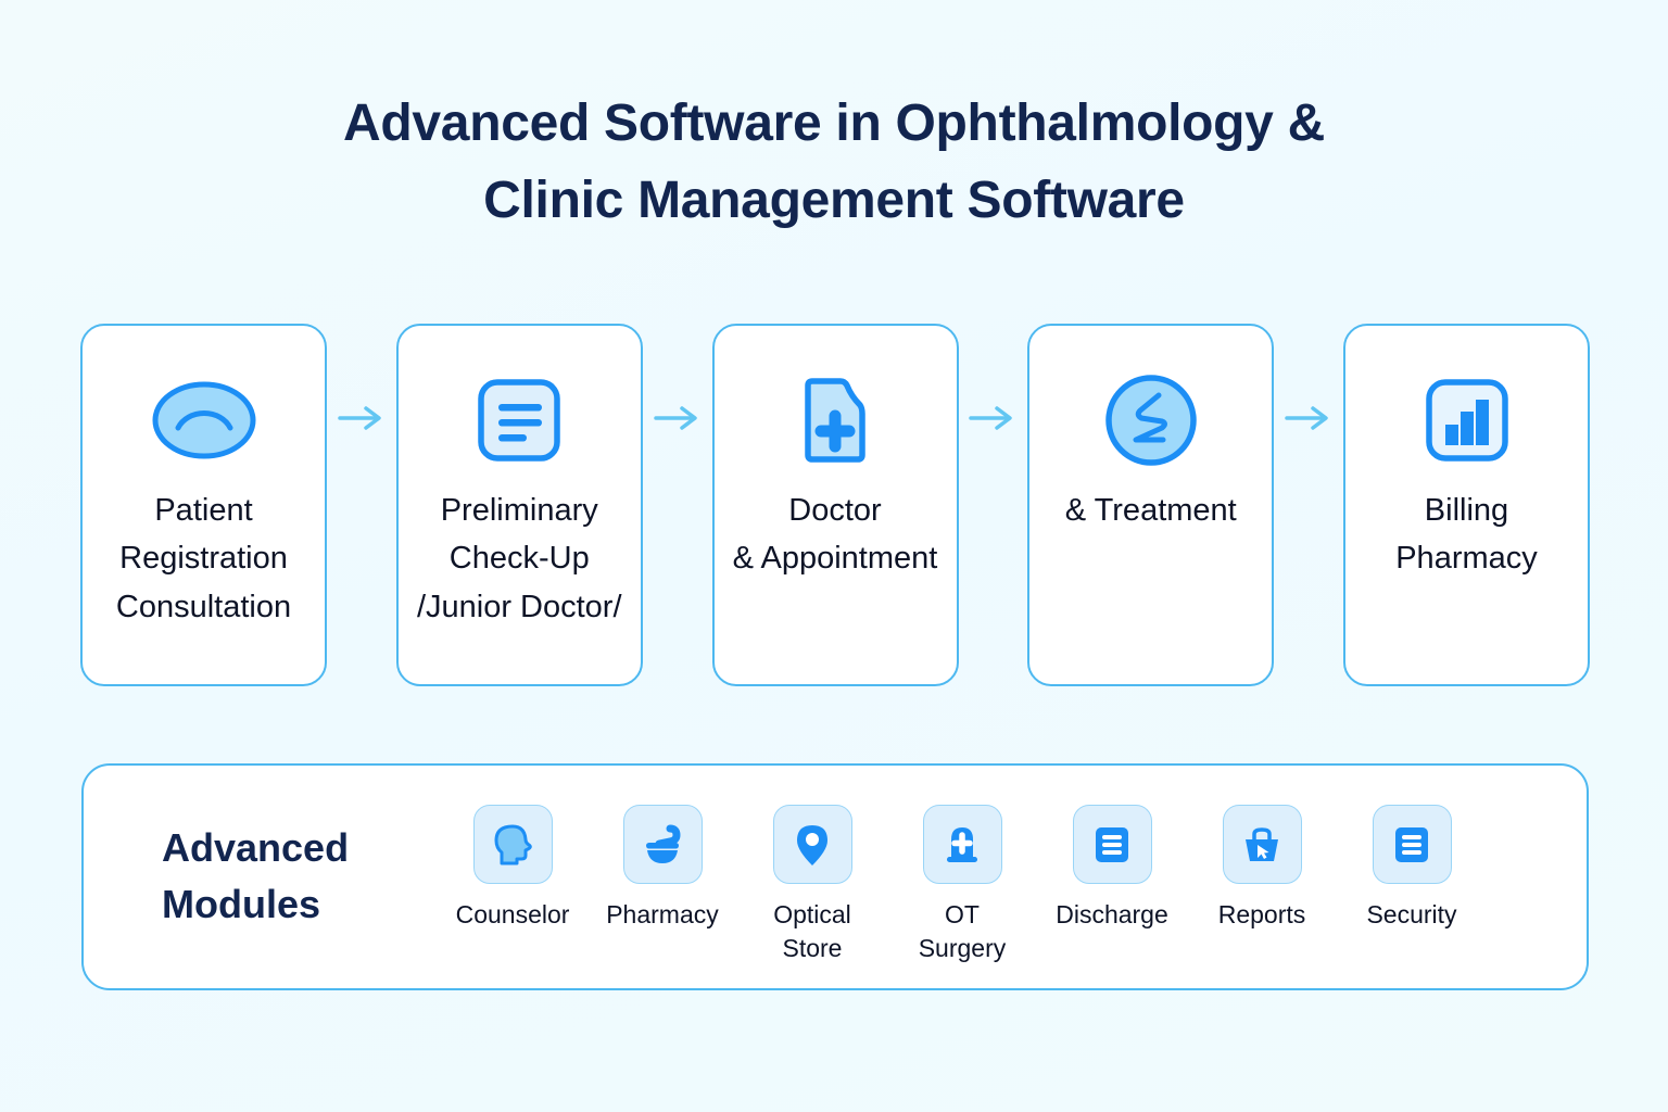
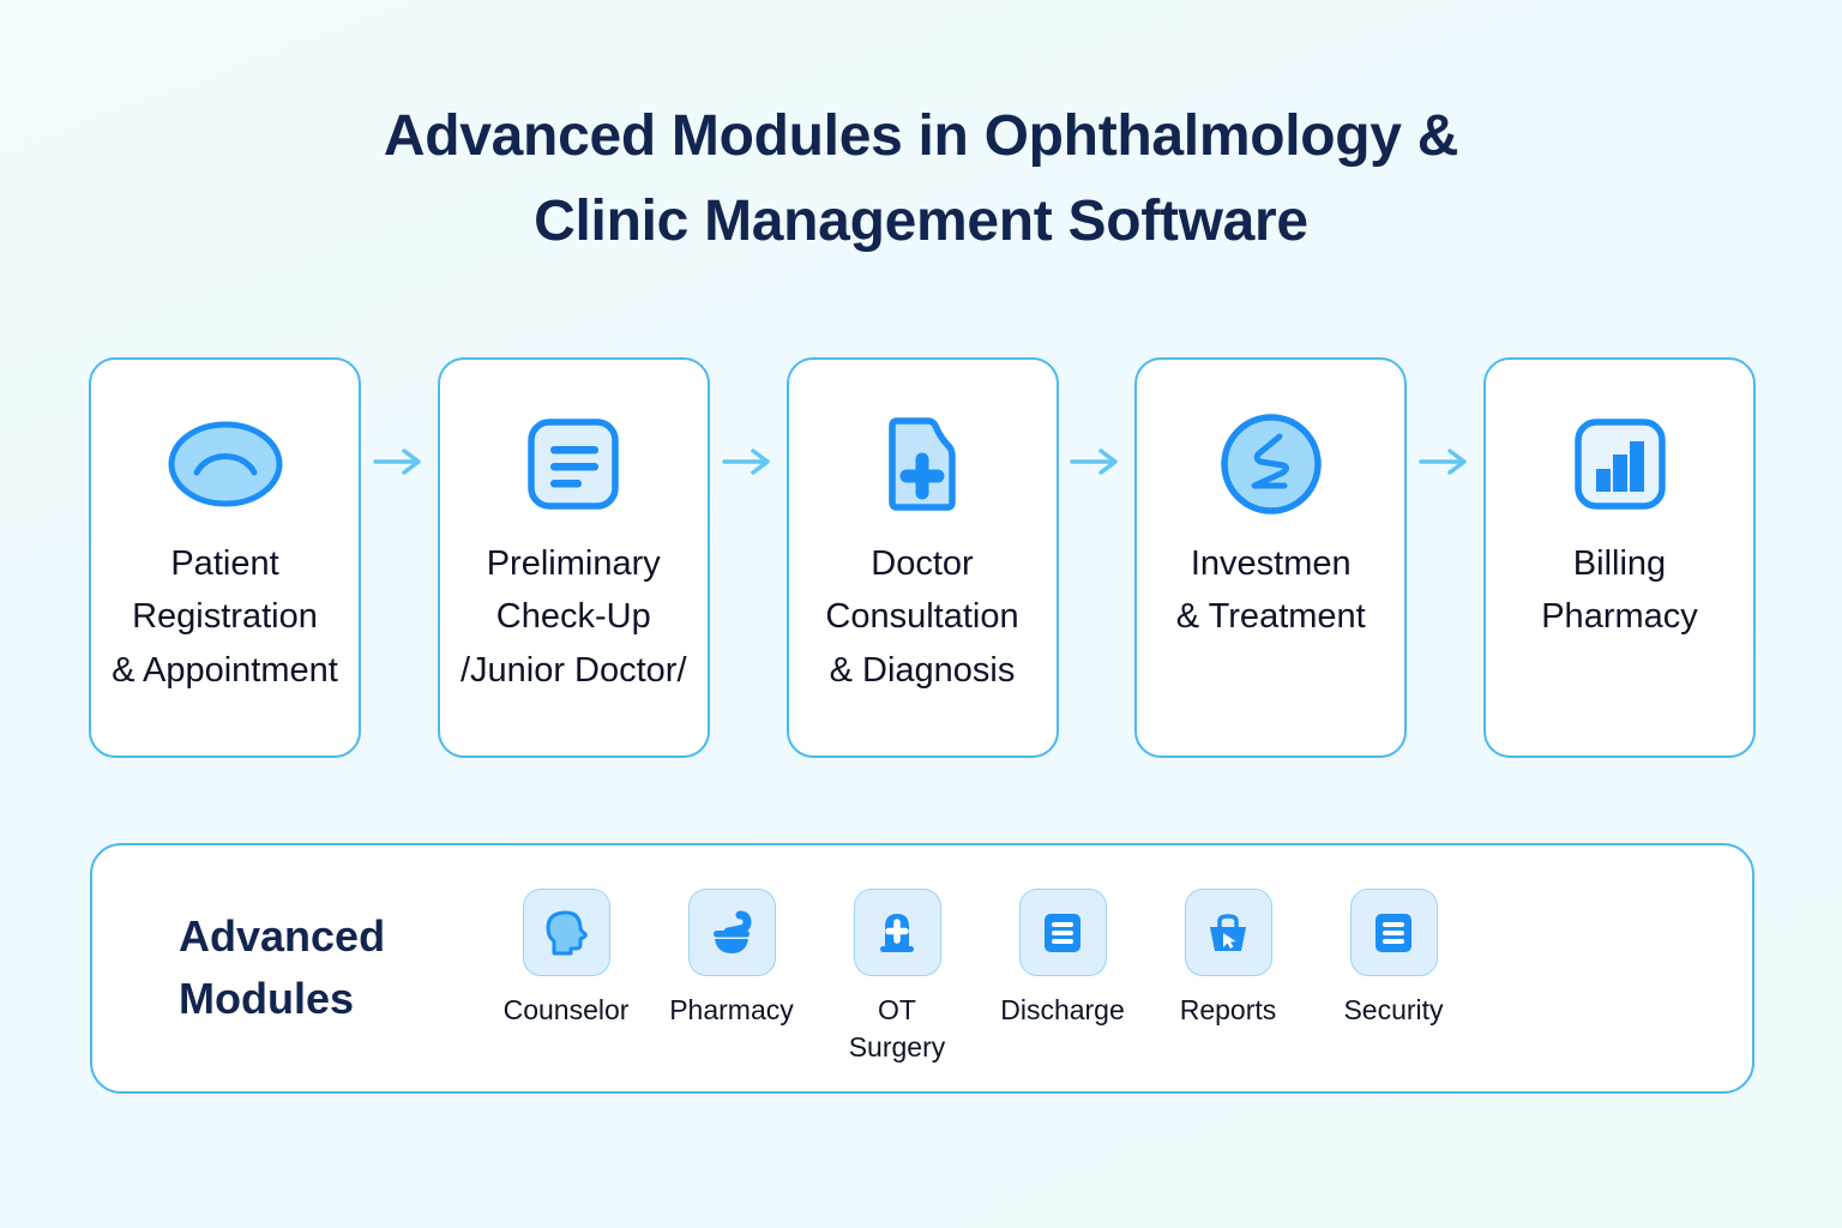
- Advanced Software in Ophthalmology &
+ Advanced Modules in Ophthalmology &
  Clinic Management Software
  Patient
  Registration
- Consultation
+ & Appointment
  Preliminary
  Check-Up
  /Junior Doctor/
  Doctor
- & Appointment
+ Consultation
+ & Diagnosis
+ Investmen
  & Treatment
  Billing
  Pharmacy
  Advanced
  Modules
  Counselor
  Pharmacy
- Optical Store
  OT Surgery
  Discharge
  Reports
  Security
